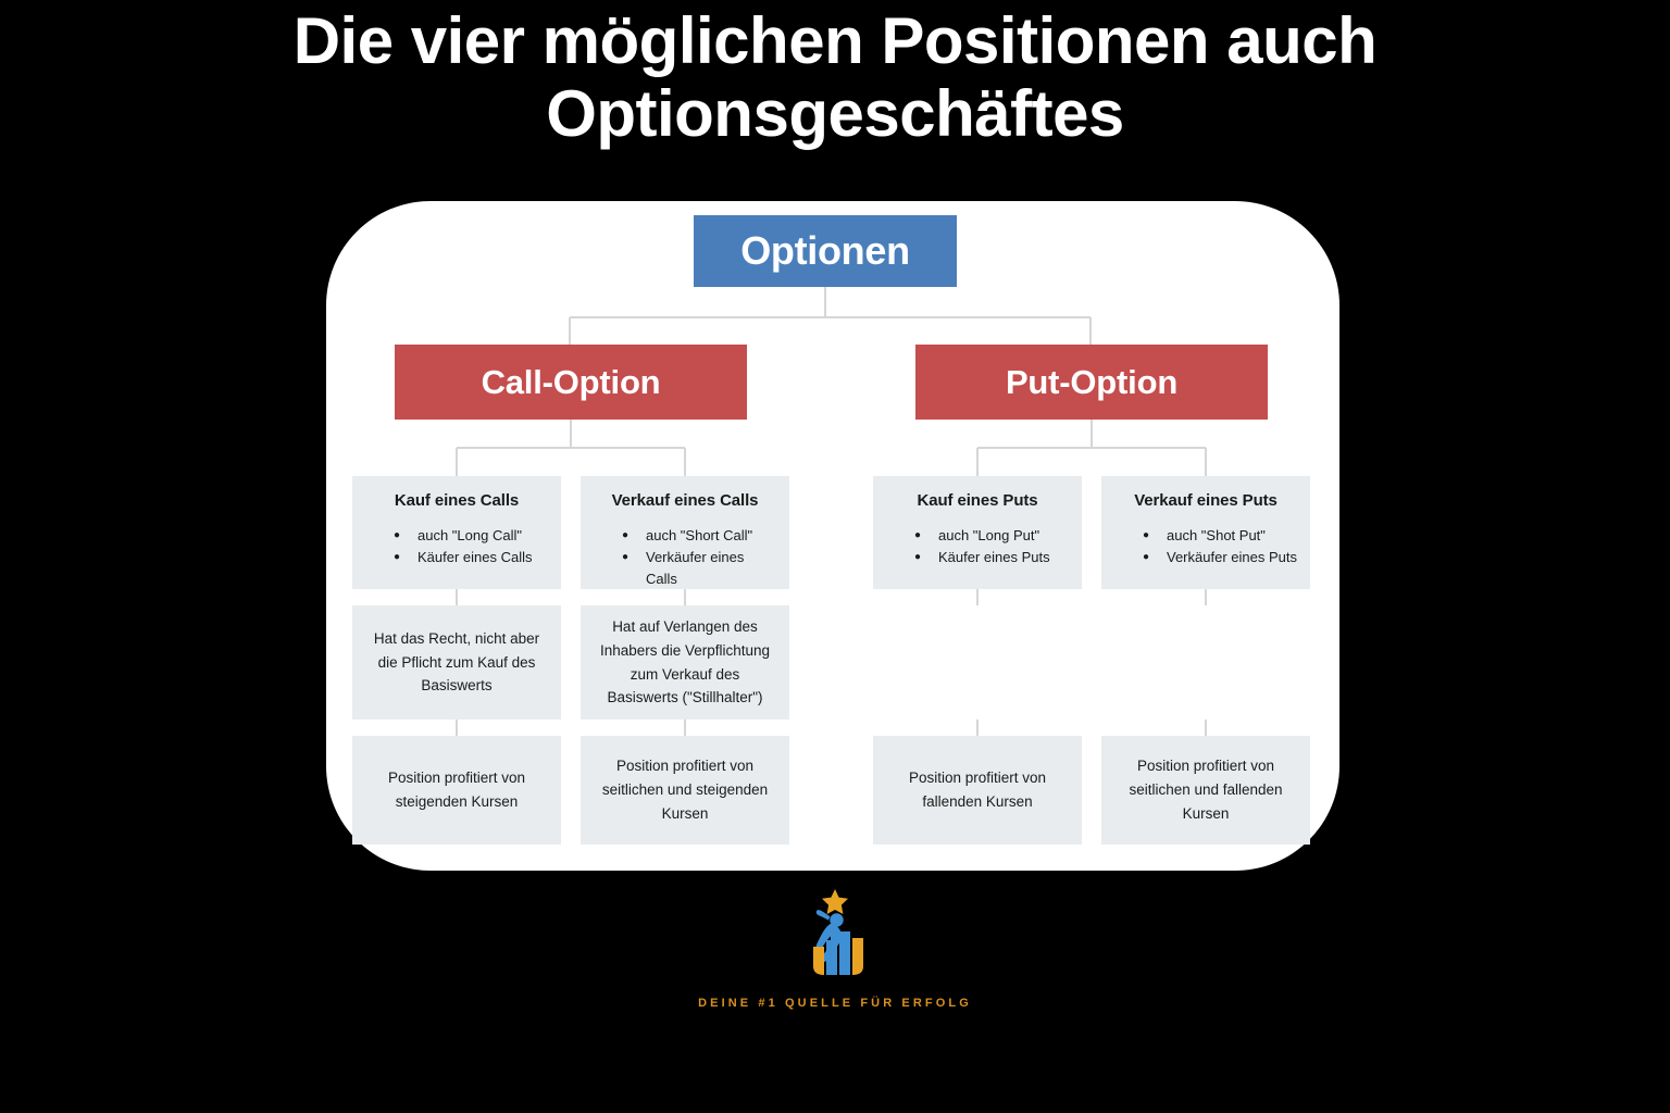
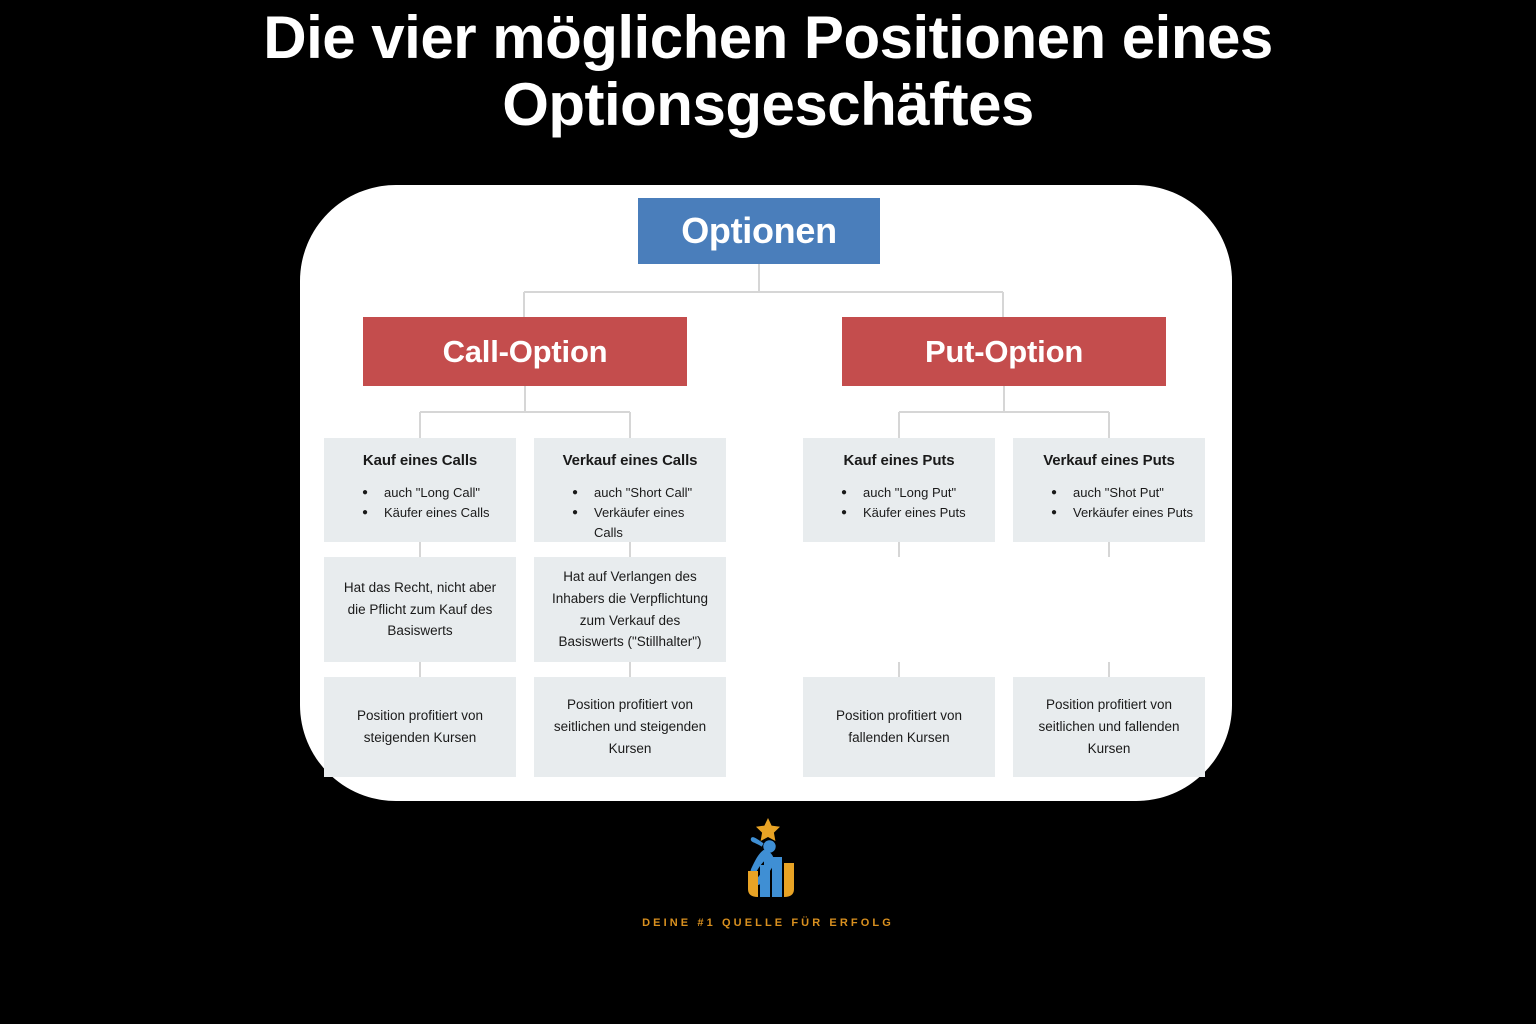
- Die vier möglichen Positionen auch Optionsgeschäftes
+ Die vier möglichen Positionen eines Optionsgeschäftes
  Optionen
  Call-Option
  Put-Option
  Kauf eines Calls
  auch "Long Call"
  Käufer eines Calls
  Verkauf eines Calls
  auch "Short Call"
  Verkäufer eines Calls
  Kauf eines Puts
  auch "Long Put"
  Käufer eines Puts
  Verkauf eines Puts
  auch "Shot Put"
  Verkäufer eines Puts
  Hat das Recht, nicht aber die Pflicht zum Kauf des Basiswerts
  Hat auf Verlangen des Inhabers die Verpflichtung zum Verkauf des Basiswerts ("Stillhalter")
  Position profitiert von steigenden Kursen
  Position profitiert von seitlichen und steigenden Kursen
  Position profitiert von fallenden Kursen
  Position profitiert von seitlichen und fallenden Kursen
  DEINE #1 QUELLE FÜR ERFOLG
